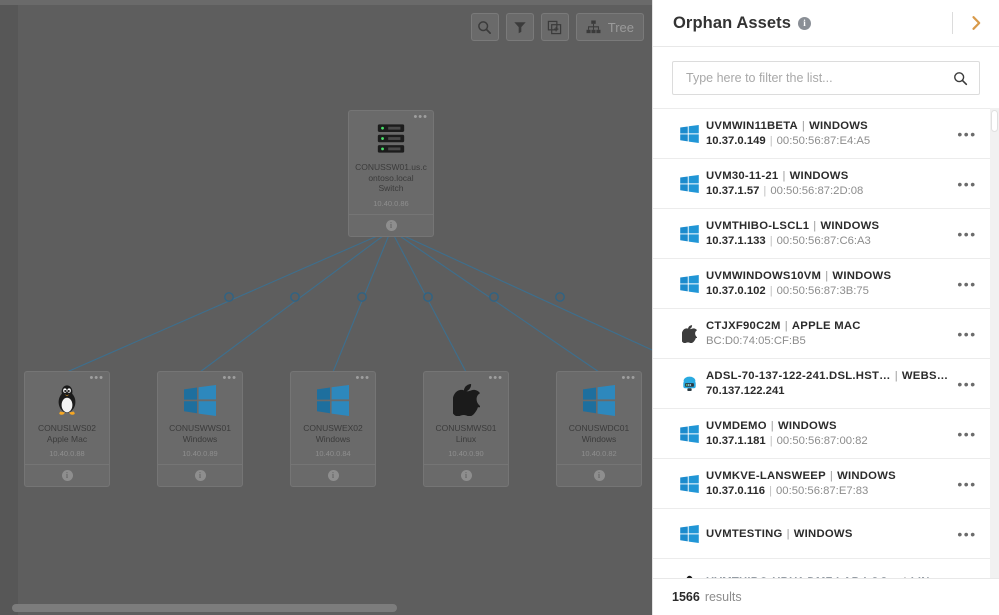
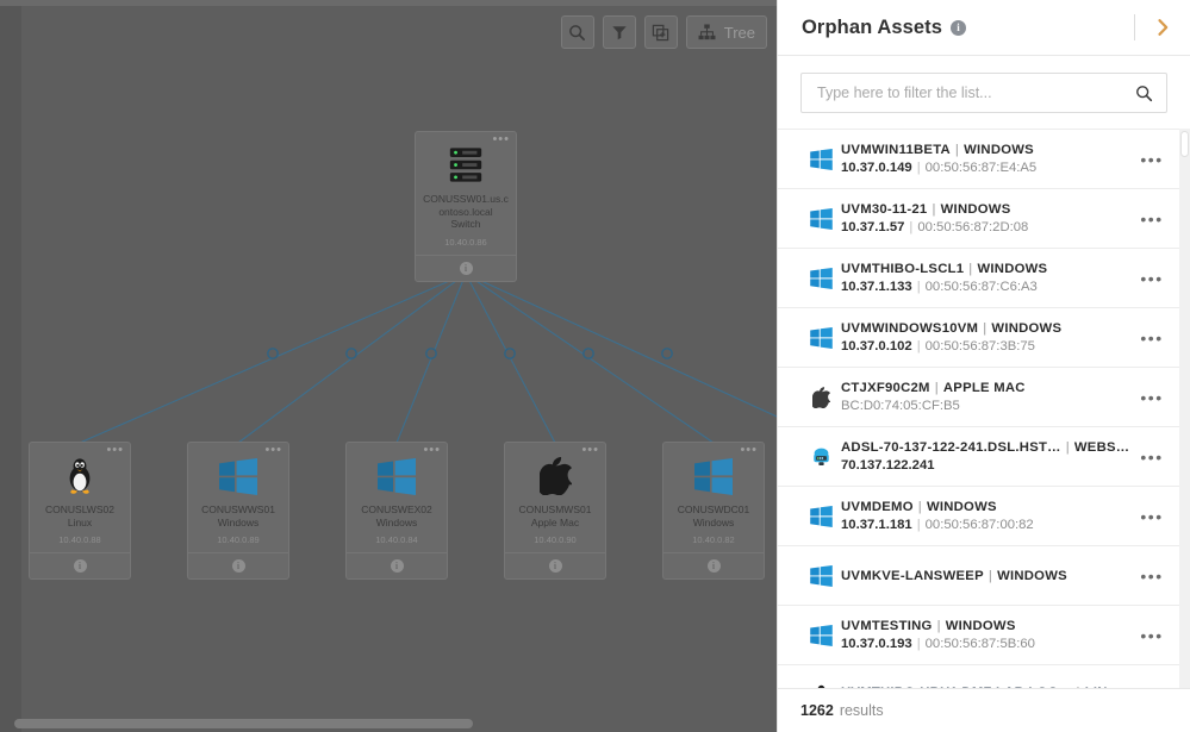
  Tree
  •••
  CONUSSW01.us.contoso.local
  Switch
  10.40.0.86
  i
  •••
  CONUSLWS02
- Apple Mac
+ Linux
  10.40.0.88
  i
  •••
  CONUSWWS01
  Windows
  10.40.0.89
  i
  •••
  CONUSWEX02
  Windows
  10.40.0.84
  i
  •••
  CONUSMWS01
- Linux
+ Apple Mac
  10.40.0.90
  i
  •••
  CONUSWDC01
  Windows
  10.40.0.82
  i
  Orphan Assets
  i
  Type here to filter the list...
  UVMWIN11BETA | WINDOWS
  10.37.0.149 | 00:50:56:87:E4:A5
  •••
  UVM30-11-21 | WINDOWS
  10.37.1.57 | 00:50:56:87:2D:08
  •••
  UVMTHIBO-LSCL1 | WINDOWS
  10.37.1.133 | 00:50:56:87:C6:A3
  •••
  UVMWINDOWS10VM | WINDOWS
  10.37.0.102 | 00:50:56:87:3B:75
  •••
  CTJXF90C2M | APPLE MAC
  BC:D0:74:05:CF:B5
  •••
  ADSL-70-137-122-241.DSL.HST… | WEBS…
  70.137.122.241
  •••
  UVMDEMO | WINDOWS
  10.37.1.181 | 00:50:56:87:00:82
  •••
  UVMKVE-LANSWEEP | WINDOWS
- 10.37.0.116 | 00:50:56:87:E7:83
  •••
  UVMTESTING | WINDOWS
+ 10.37.0.193 | 00:50:56:87:5B:60
  •••
- 1566
+ 1262
  results
